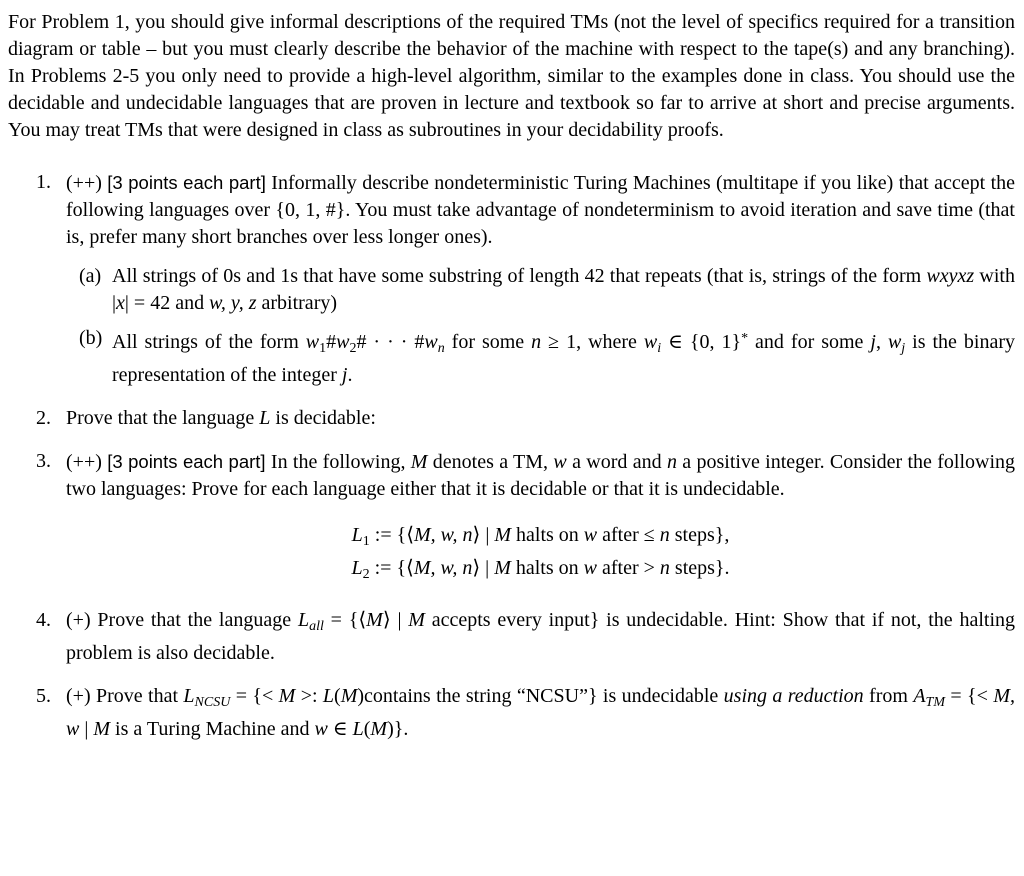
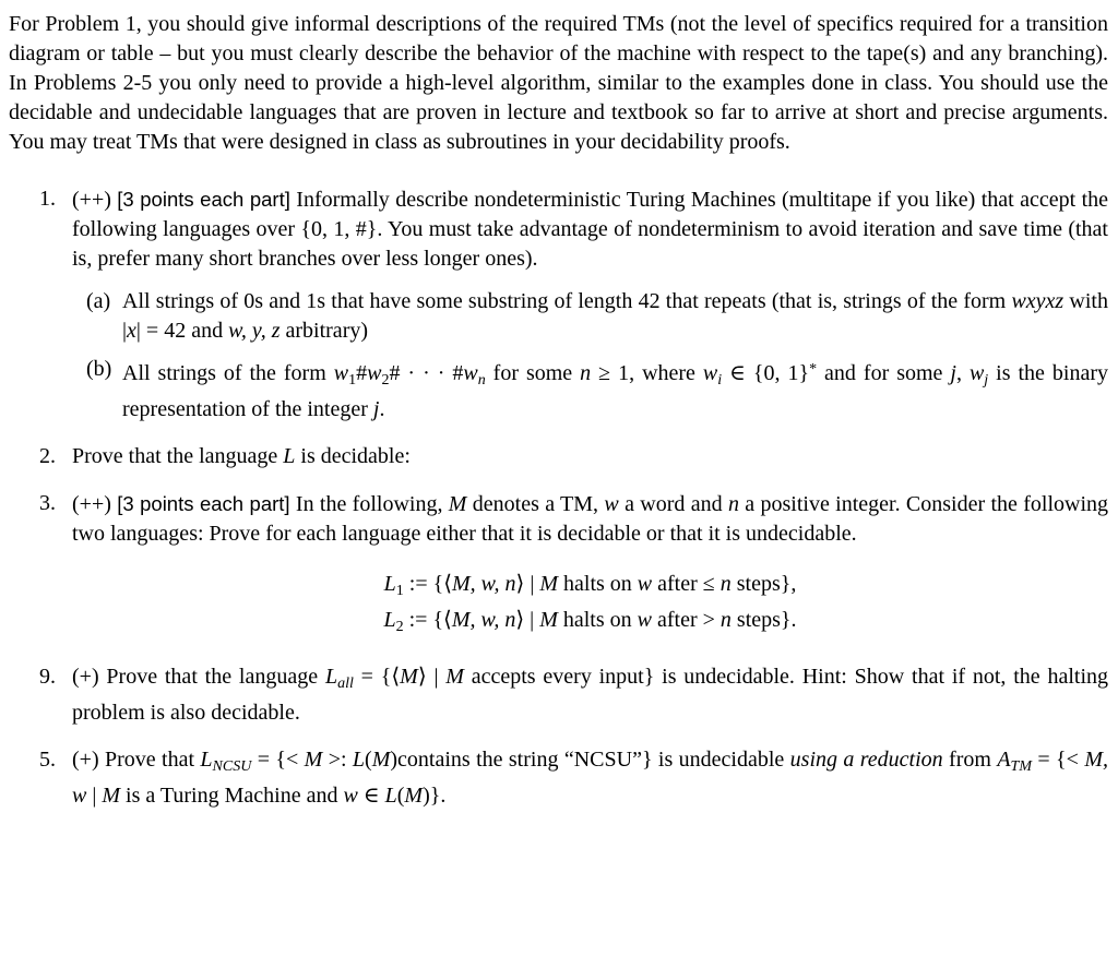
  For Problem 1, you should give informal descriptions of the required TMs (not the level of specifics required for a transition diagram or table – but you must clearly describe the behavior of the machine with respect to the tape(s) and any branching). In Problems 2-5 you only need to provide a high-level algorithm, similar to the examples done in class. You should use the decidable and undecidable languages that are proven in lecture and textbook so far to arrive at short and precise arguments. You may treat TMs that were designed in class as subroutines in your decidability proofs.
  1.
  (++) [3 points each part] Informally describe nondeterministic Turing Machines (multitape if you like) that accept the following languages over {0, 1, #}. You must take advantage of nondeterminism to avoid iteration and save time (that is, prefer many short branches over less longer ones).
  (a)
  All strings of 0s and 1s that have some substring of length 42 that repeats (that is, strings of the form wxyxz with |x| = 42 and w, y, z arbitrary)
  (b)
  All strings of the form w1#w2# · · · #wn for some n ≥ 1, where wi ∈ {0, 1}* and for some j, wj is the binary representation of the integer j.
  2.
  Prove that the language L is decidable:
  3.
  (++) [3 points each part] In the following, M denotes a TM, w a word and n a positive integer. Consider the following two languages: Prove for each language either that it is decidable or that it is undecidable.
  L1 := {⟨M, w, n⟩ | M halts on w after ≤ n steps},
  L2 := {⟨M, w, n⟩ | M halts on w after > n steps}.
- 4.
+ 9.
  (+) Prove that the language Lall = {⟨M⟩ | M accepts every input} is undecidable. Hint: Show that if not, the halting problem is also decidable.
  5.
  (+) Prove that LNCSU = {< M >: L(M)contains the string “NCSU”} is undecidable using a reduction from ATM = {< M, w | M is a Turing Machine and w ∈ L(M)}.
